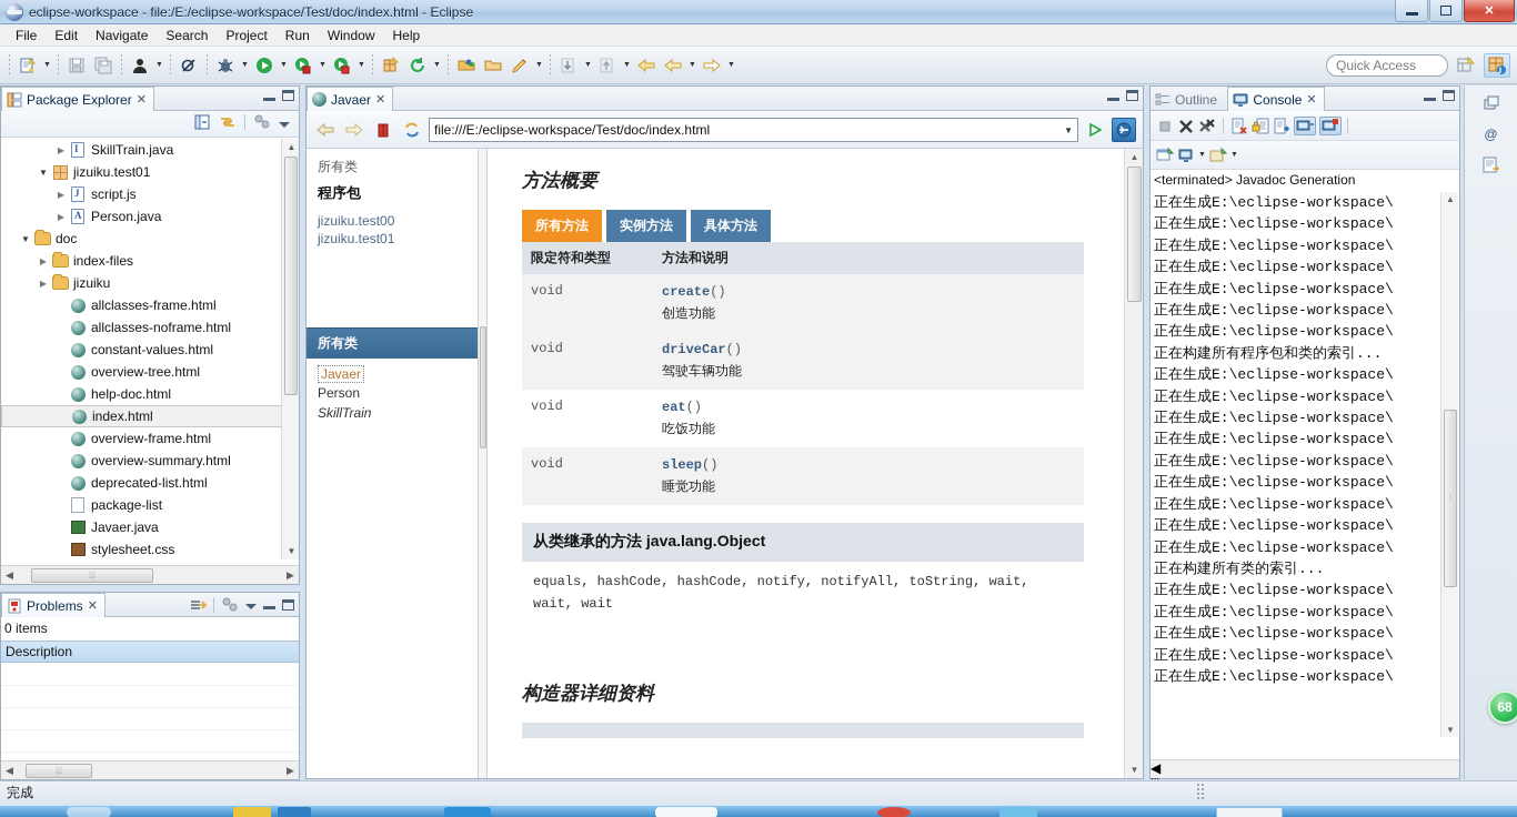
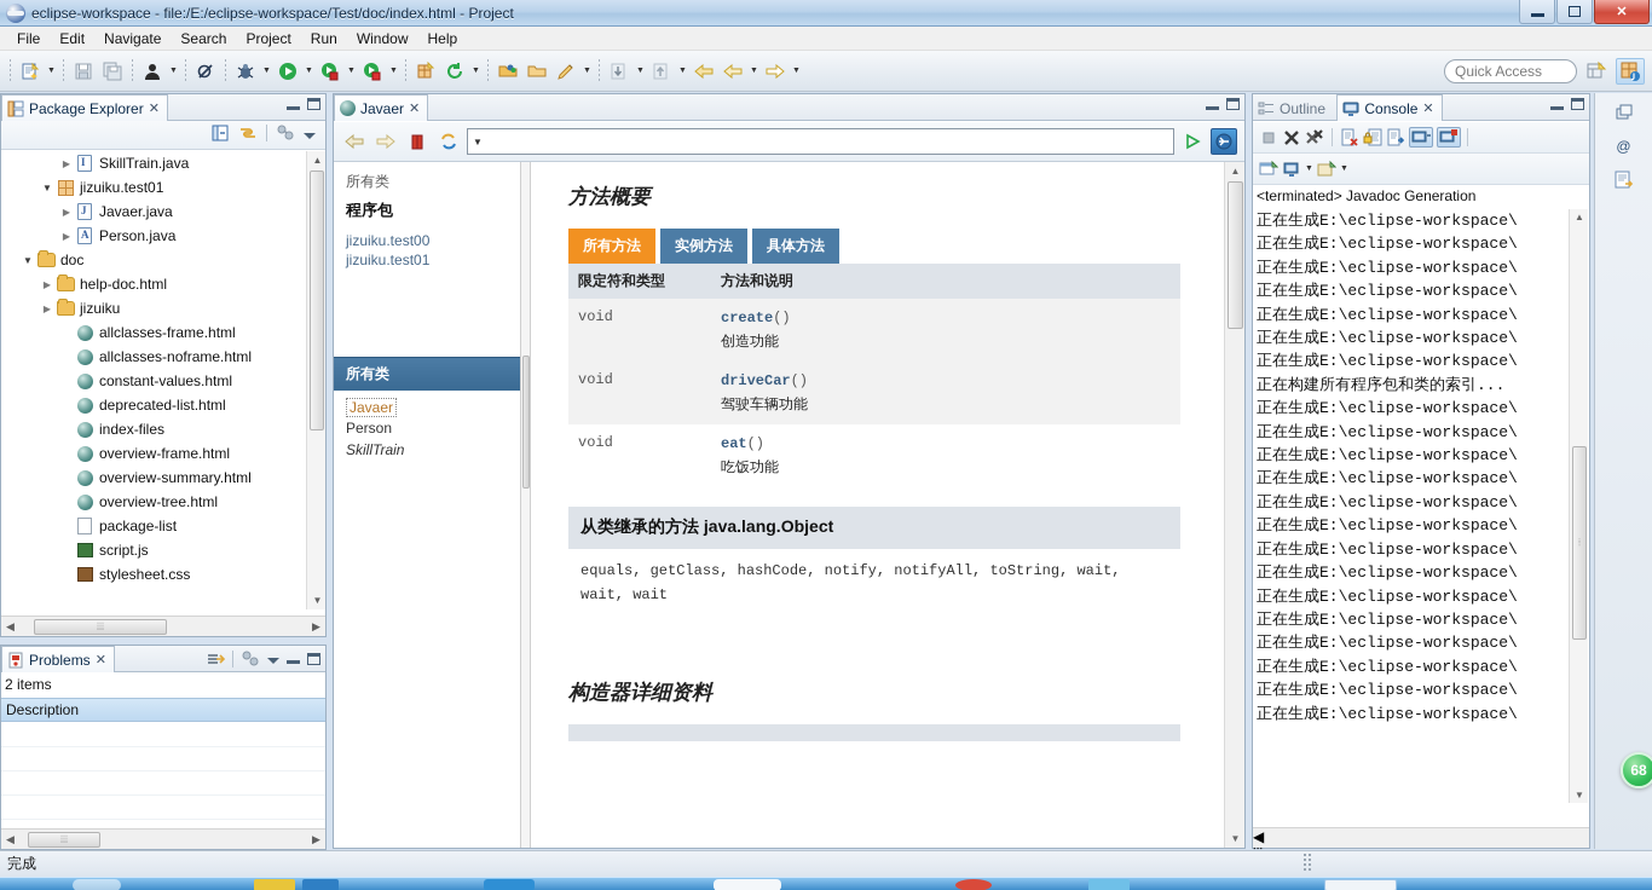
- eclipse-workspace - file:/E:/eclipse-workspace/Test/doc/index.html - Eclipse
+ eclipse-workspace - file:/E:/eclipse-workspace/Test/doc/index.html - Project
  ✕
  File
  Edit
  Navigate
  Search
  Project
  Run
  Window
  Help
  Quick Access
  Package Explorer
  ✕
  ▶
  I
  SkillTrain.java
  ▼
  jizuiku.test01
  ▶
  J
- script.js
+ Javaer.java
  ▶
  A
  Person.java
  ▼
  doc
  ▶
- index-files
+ help-doc.html
  ▶
  jizuiku
  allclasses-frame.html
  allclasses-noframe.html
  constant-values.html
- overview-tree.html
+ deprecated-list.html
- help-doc.html
+ index-files
- index.html
  overview-frame.html
  overview-summary.html
- deprecated-list.html
+ overview-tree.html
  package-list
- Javaer.java
+ script.js
  stylesheet.css
  ▲
  ▼
  ◀
  ⦙⦙⦙
  ▶
  Problems
  ✕
- 0 items
+ 2 items
  Description
  ◀
  ⦙⦙⦙
  ▶
  Javaer
  ✕
- file:///E:/eclipse-workspace/Test/doc/index.html
  ▼
  所有类
  程序包
  jizuiku.test00
  jizuiku.test01
  所有类
  Javaer
  Person
  SkillTrain
  方法概要
  所有方法
  实例方法
  具体方法
  限定符和类型	方法和说明
  void	create() 创造功能
  void	driveCar() 驾驶车辆功能
  void	eat() 吃饭功能
- void	sleep() 睡觉功能
  从类继承的方法 java.lang.Object
- equals, hashCode, hashCode, notify, notifyAll, toString, wait, wait, wait
+ equals, getClass, hashCode, notify, notifyAll, toString, wait, wait, wait
  构造器详细资料
  ▲
  ▼
  Outline
  Console
  ✕
  <terminated> Javadoc Generation
  正在生成E:\eclipse-workspace\
  正在生成E:\eclipse-workspace\
  正在生成E:\eclipse-workspace\
  正在生成E:\eclipse-workspace\
  正在生成E:\eclipse-workspace\
  正在生成E:\eclipse-workspace\
  正在生成E:\eclipse-workspace\
  正在构建所有程序包和类的索引...
  正在生成E:\eclipse-workspace\
  正在生成E:\eclipse-workspace\
  正在生成E:\eclipse-workspace\
  正在生成E:\eclipse-workspace\
  正在生成E:\eclipse-workspace\
  正在生成E:\eclipse-workspace\
  正在生成E:\eclipse-workspace\
  正在生成E:\eclipse-workspace\
  正在生成E:\eclipse-workspace\
- 正在构建所有类的索引...
  正在生成E:\eclipse-workspace\
  正在生成E:\eclipse-workspace\
  正在生成E:\eclipse-workspace\
  正在生成E:\eclipse-workspace\
  正在生成E:\eclipse-workspace\
  ▲
  ⦙
  ▼
  ◀
  @
  完成
  68
